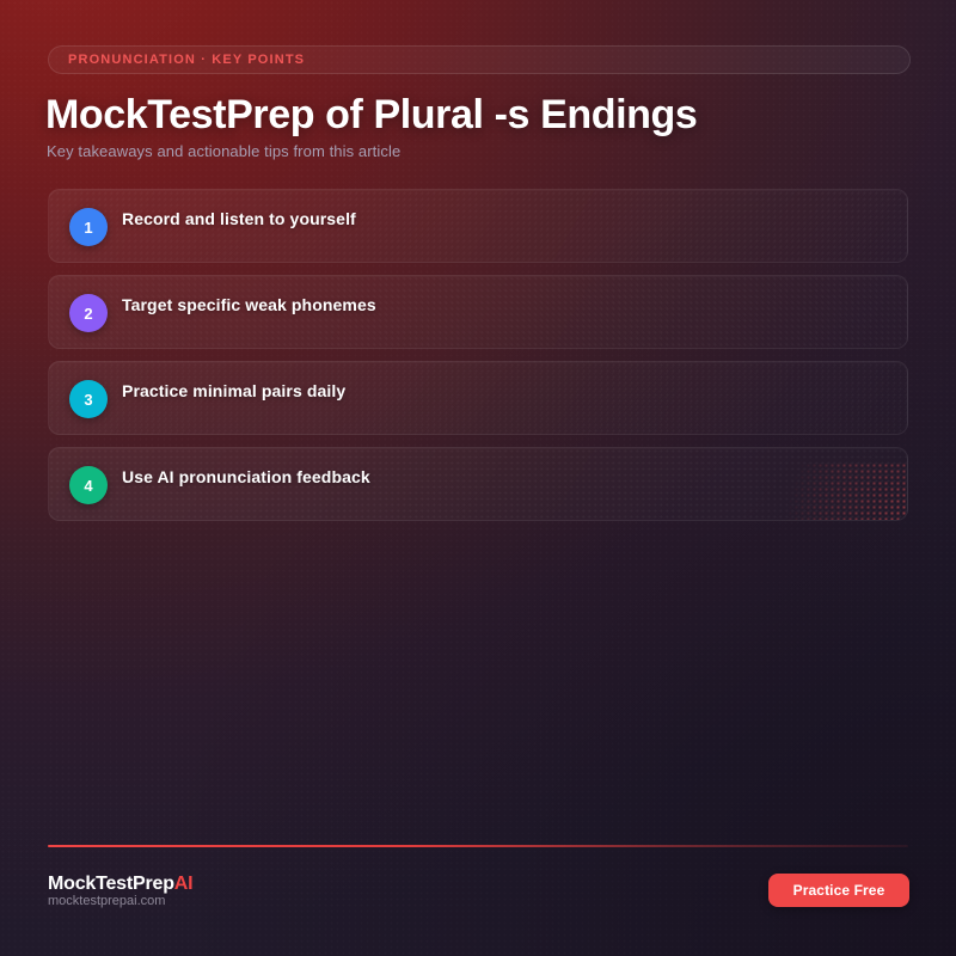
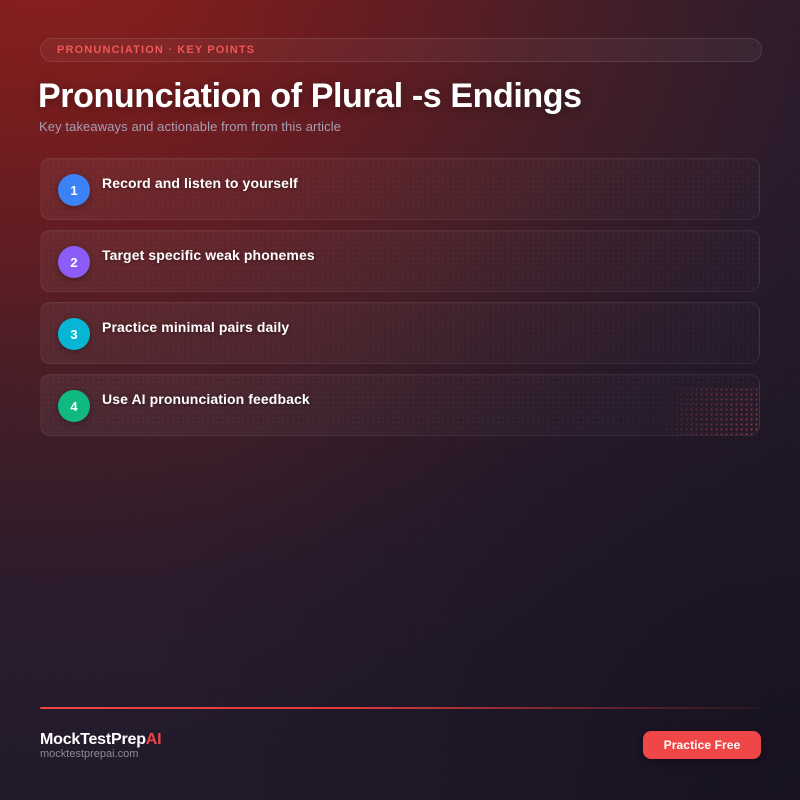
  PRONUNCIATION · KEY POINTS
- MockTestPrep of Plural -s Endings
+ Pronunciation of Plural -s Endings
- Key takeaways and actionable tips from this article
+ Key takeaways and actionable from from this article
  1
  Record and listen to yourself
  2
  Target specific weak phonemes
  3
  Practice minimal pairs daily
  4
  Use AI pronunciation feedback
  MockTestPrepAI
  mocktestprepai.com
  Practice Free
